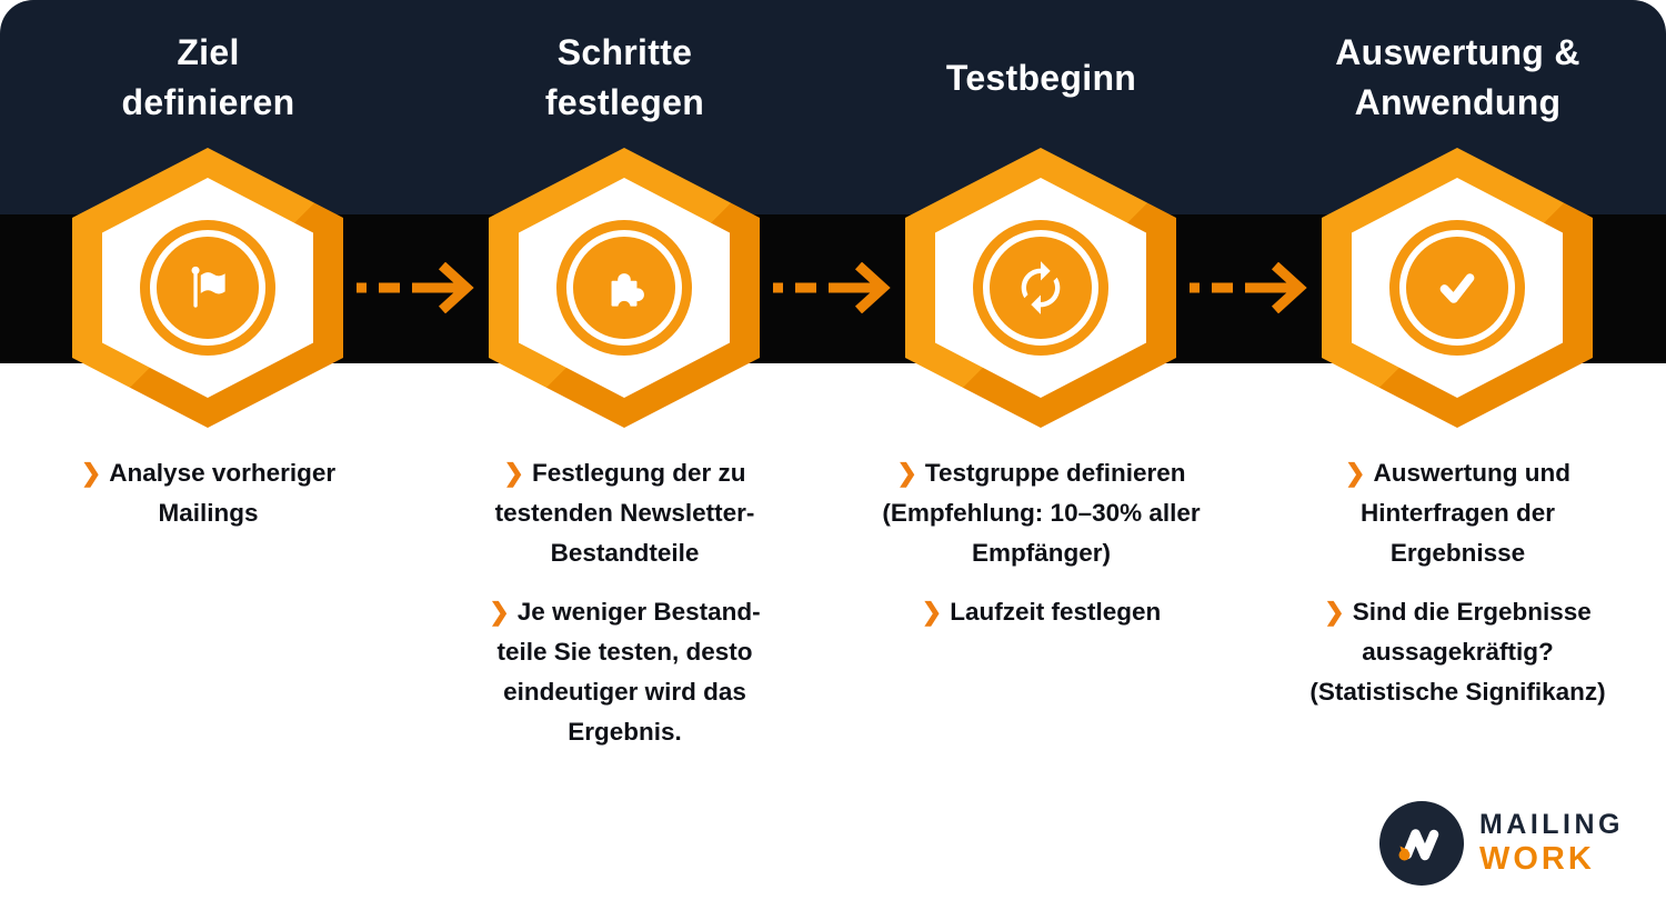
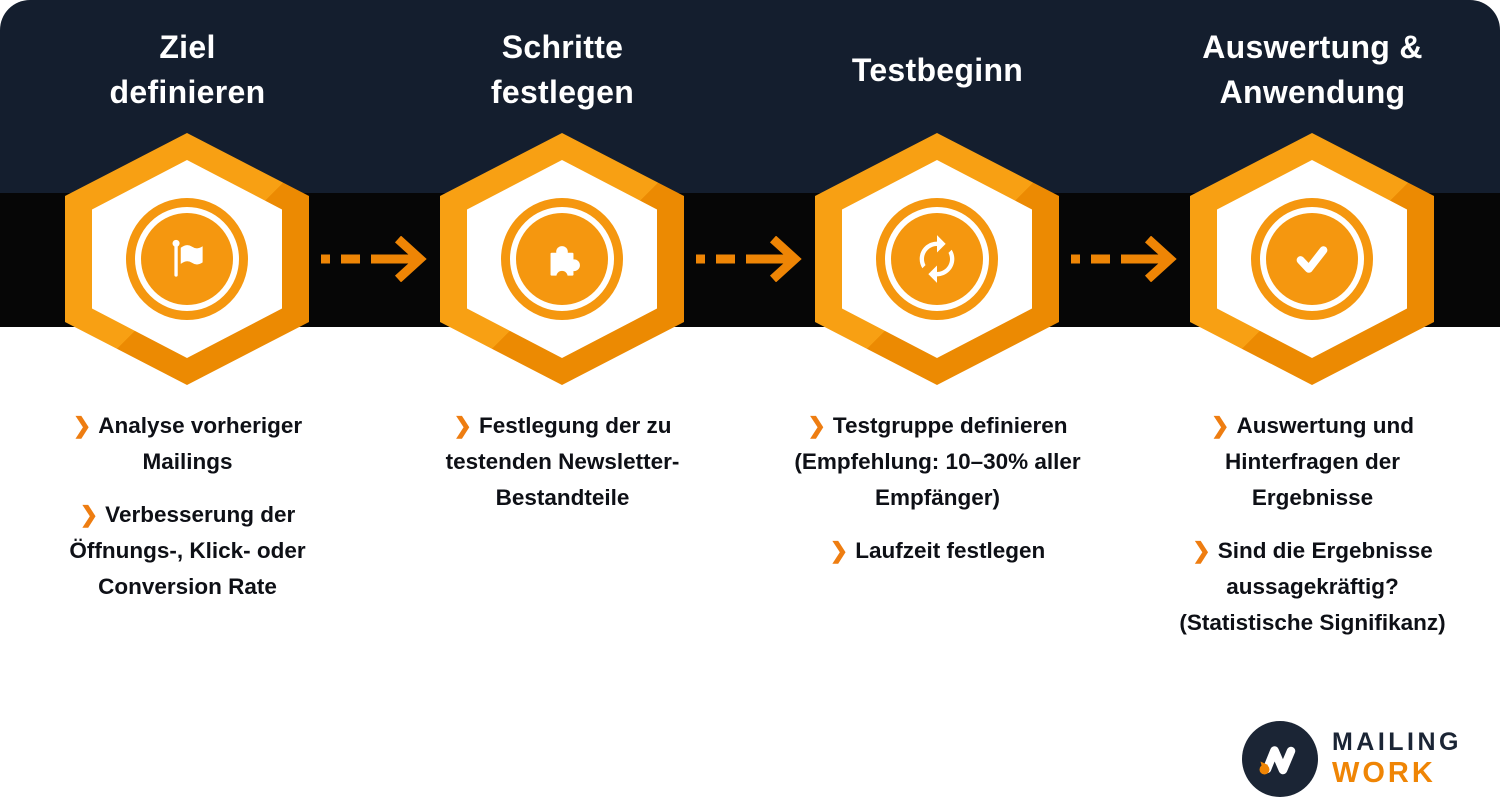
  Ziel
  definieren
  ❯ Analyse vorheriger
  Mailings
+ ❯ Verbesserung der
+ Öffnungs-, Klick- oder
+ Conversion Rate
  Schritte
  festlegen
  ❯ Festlegung der zu
  testenden Newsletter-
  Bestandteile
- ❯ Je weniger Bestand-
- teile Sie testen, desto
- eindeutiger wird das
- Ergebnis.
  Testbeginn
  ❯ Testgruppe definieren
  (Empfehlung: 10–30% aller
  Empfänger)
  ❯ Laufzeit festlegen
  Auswertung &
  Anwendung
  ❯ Auswertung und
  Hinterfragen der
  Ergebnisse
  ❯ Sind die Ergebnisse
  aussagekräftig?
  (Statistische Signifikanz)
  MAILING
  WORK
